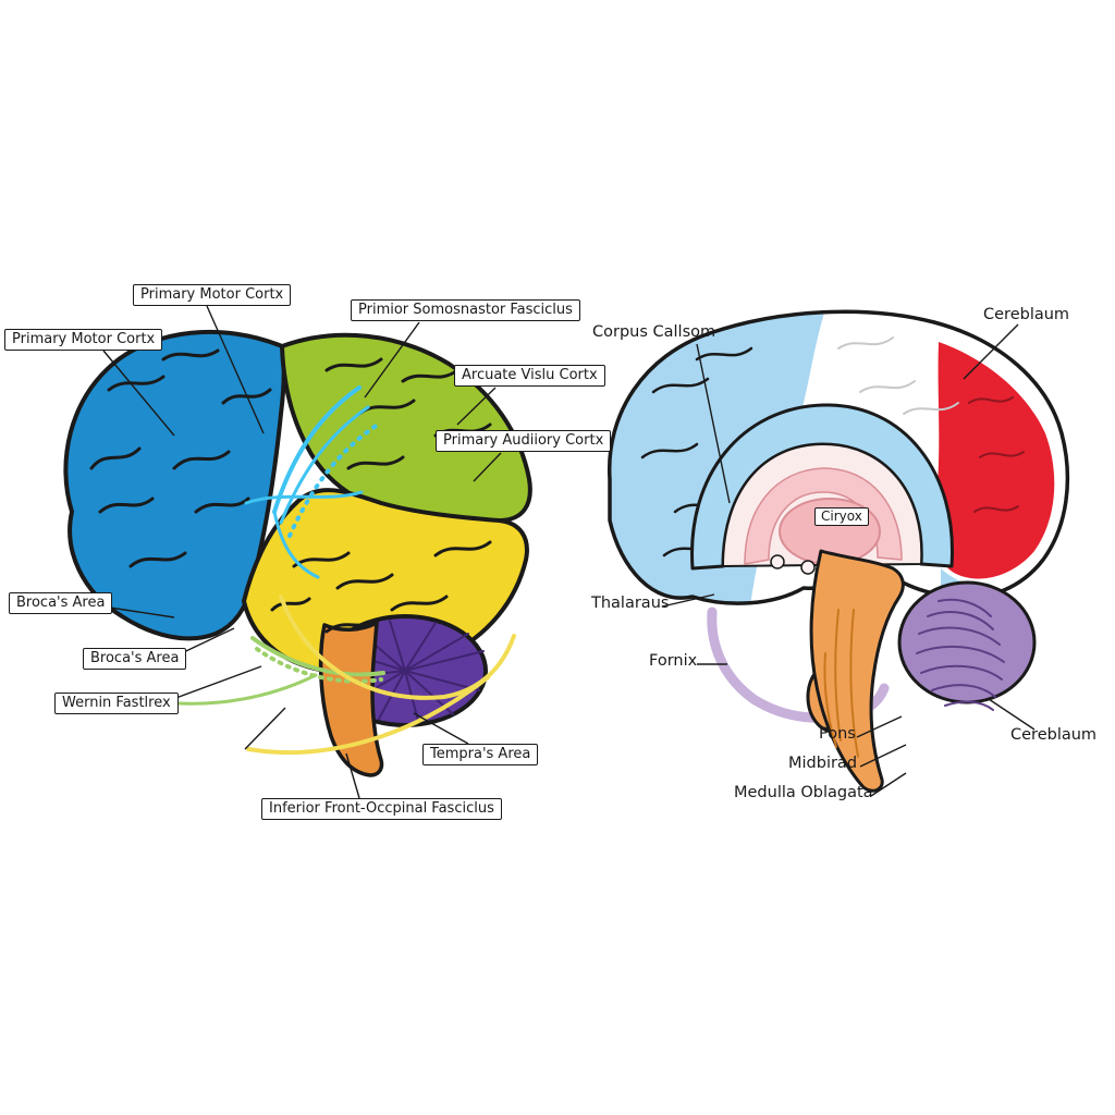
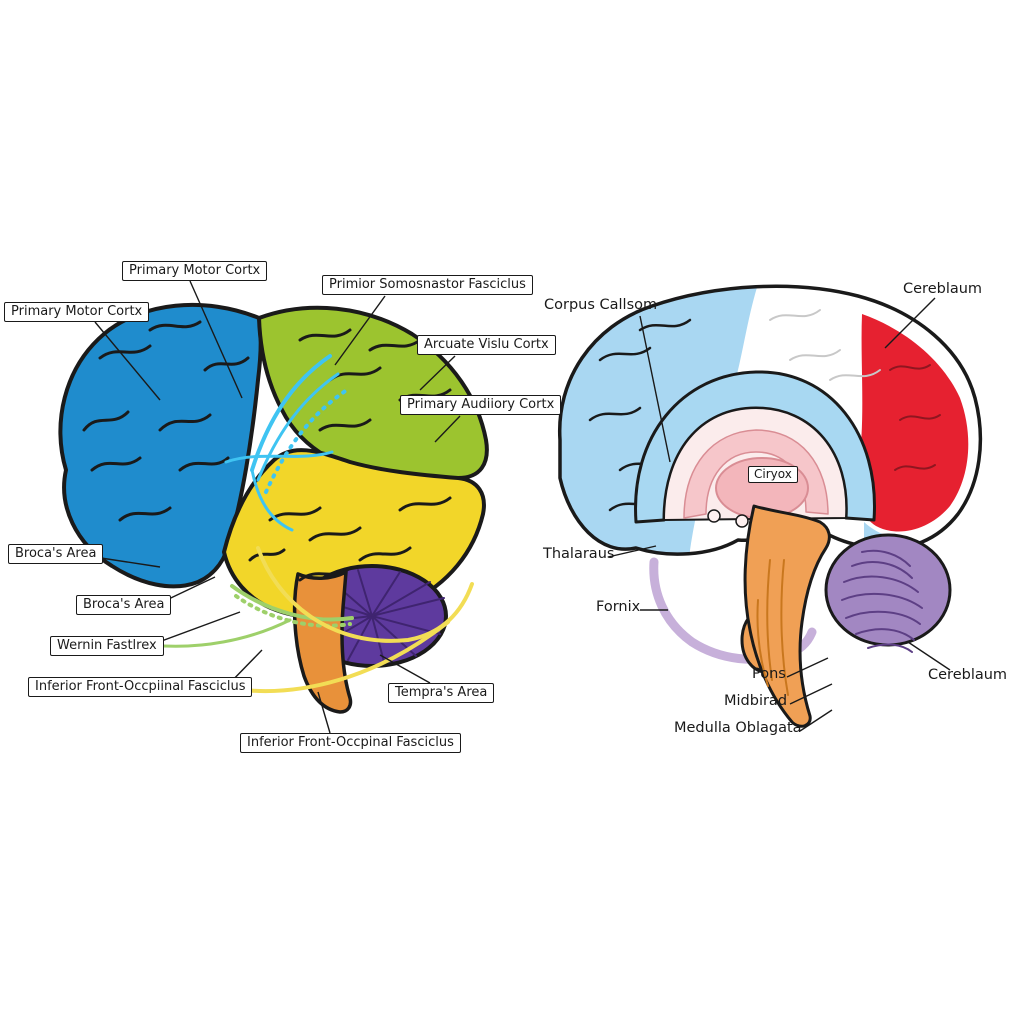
  Primary Motor Cortx
  Primary Motor Cortx
  Primior Somosnastor Fasciclus
  Arcuate Vislu Cortx
  Primary Audiiory Cortx
  Broca's Area
  Broca's Area
  Wernin Fastlrex
+ Inferior Front-Occpiinal Fasciclus
  Tempra's Area
  Inferior Front-Occpinal Fasciclus
  Corpus Callsom
  Cereblaum
  Ciryox
  Thalaraus
  Fornix
  Pons
  Midbirad
  Medulla Oblagata
  Cereblaum
